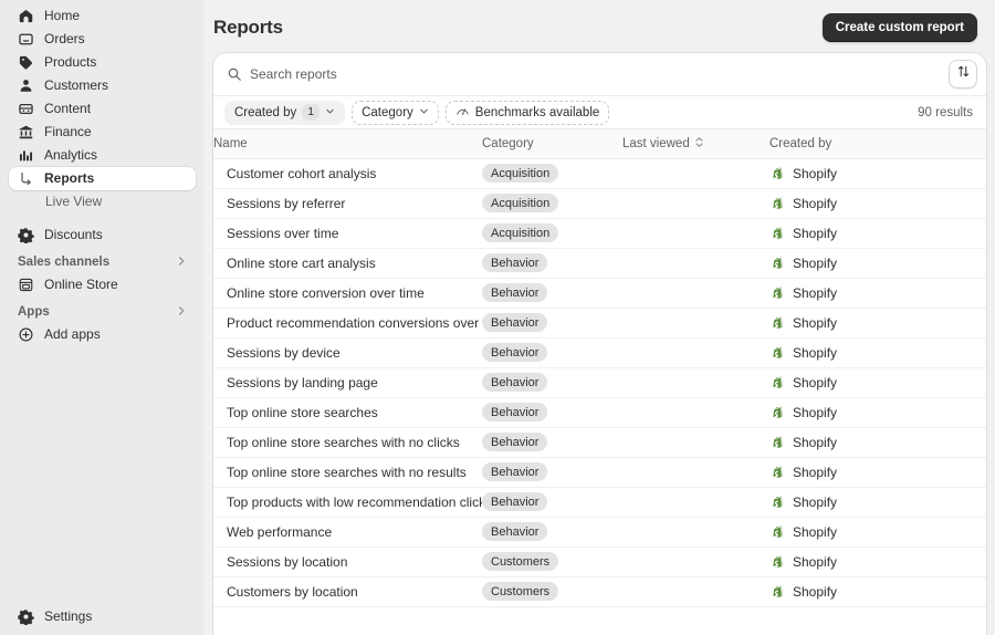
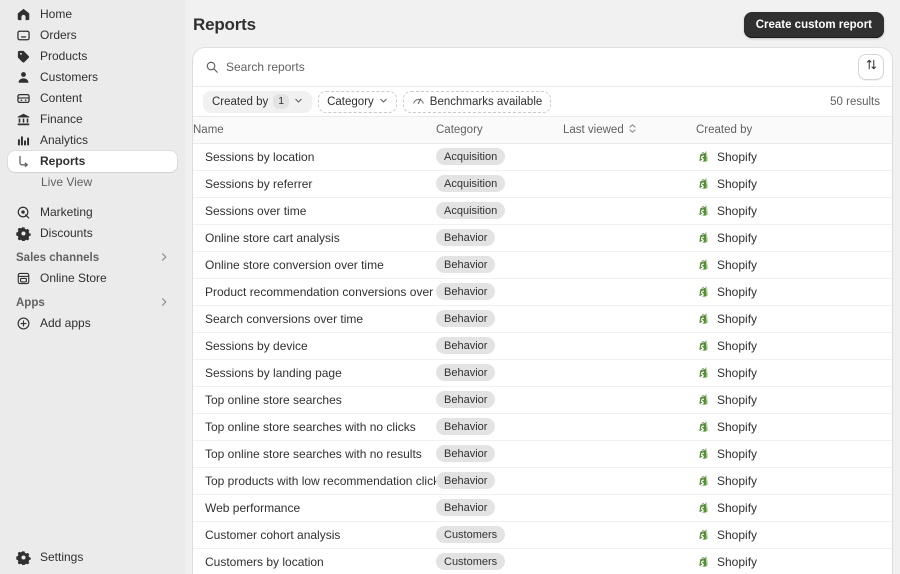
  Home
  Orders
  Products
  Customers
  Content
  Finance
  Analytics
  Reports
  Live View
+ Marketing
  Discounts
  Sales channels
  Online Store
  Apps
  Add apps
  Settings
  Reports
  Create custom report
  Search reports
  Created by
  1
  Category
  Benchmarks available
- 90 results
+ 50 results
  Name	Category	Last viewed	Created by
- Customer cohort analysis	Acquisition		Shopify
+ Sessions by location	Acquisition		Shopify
  Sessions by referrer	Acquisition		Shopify
  Sessions over time	Acquisition		Shopify
  Online store cart analysis	Behavior		Shopify
  Online store conversion over time	Behavior		Shopify
  Product recommendation conversions over	Behavior		Shopify
+ Search conversions over time	Behavior		Shopify
  Sessions by device	Behavior		Shopify
  Sessions by landing page	Behavior		Shopify
  Top online store searches	Behavior		Shopify
  Top online store searches with no clicks	Behavior		Shopify
  Top online store searches with no results	Behavior		Shopify
  Top products with low recommendation clic	Behavior		Shopify
  Web performance	Behavior		Shopify
- Sessions by location	Customers		Shopify
+ Customer cohort analysis	Customers		Shopify
  Customers by location	Customers		Shopify
